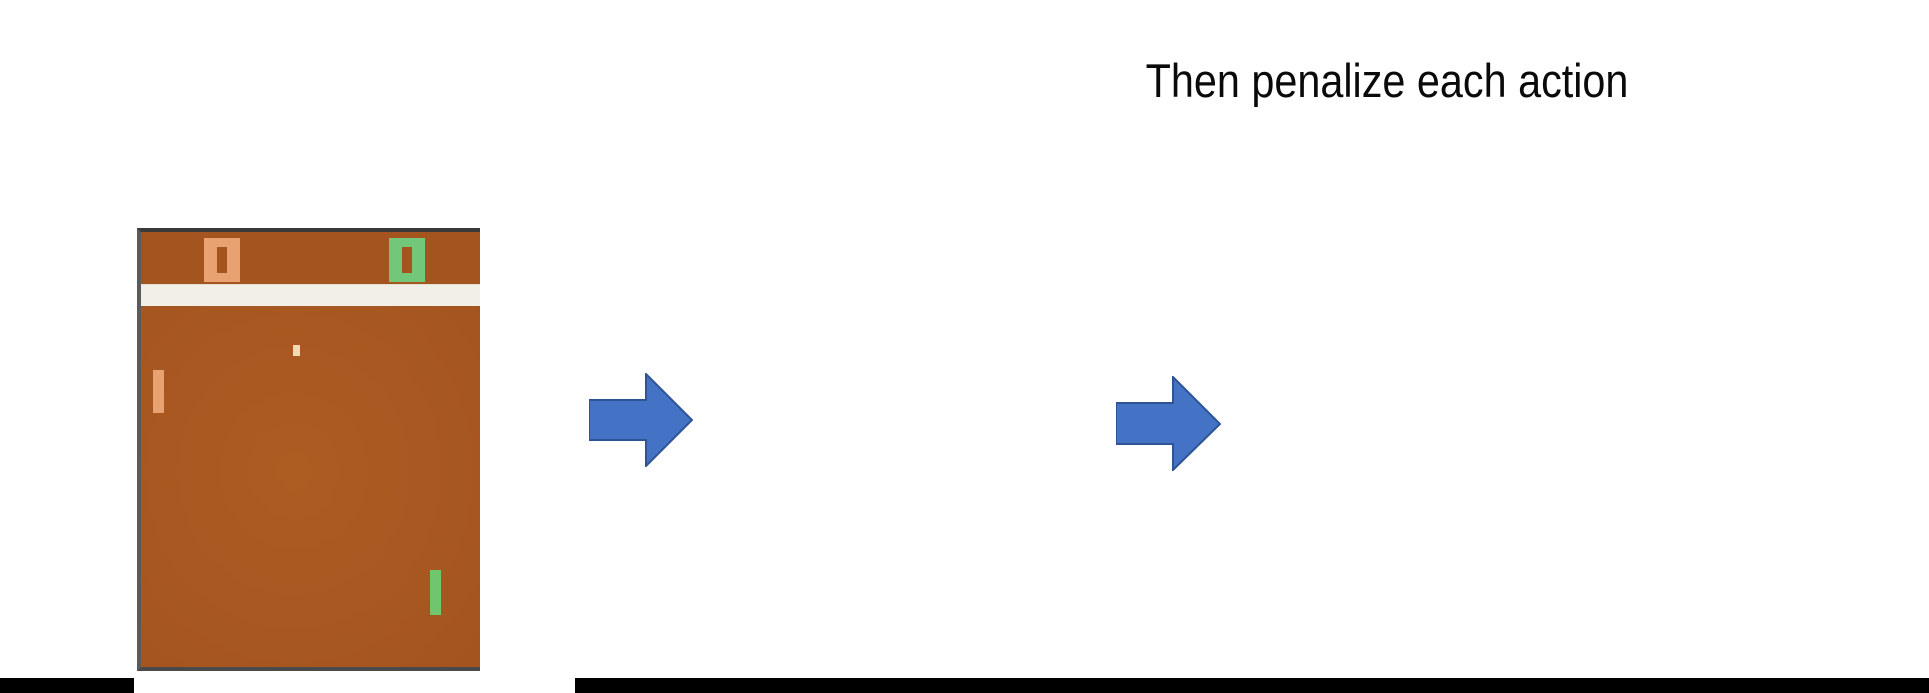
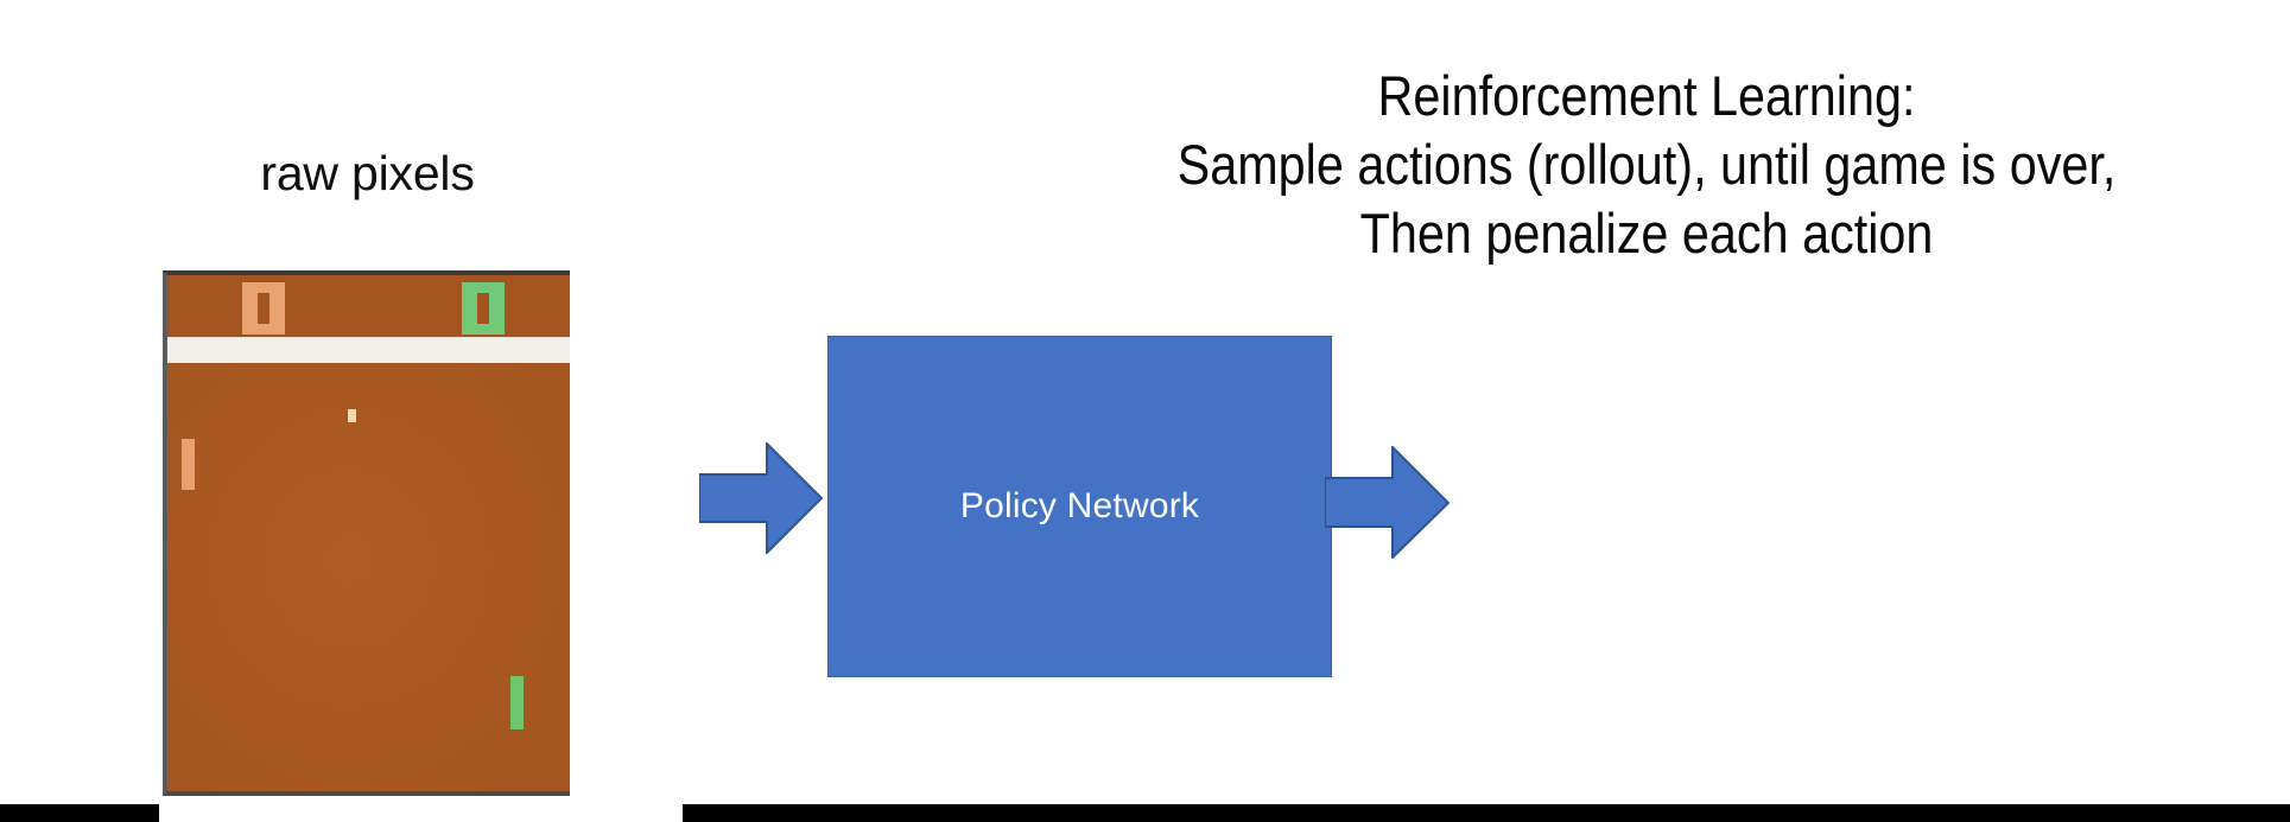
+ raw pixels
+ Policy Network
+ Reinforcement Learning:
+ Sample actions (rollout), until game is over,
  Then penalize each action
